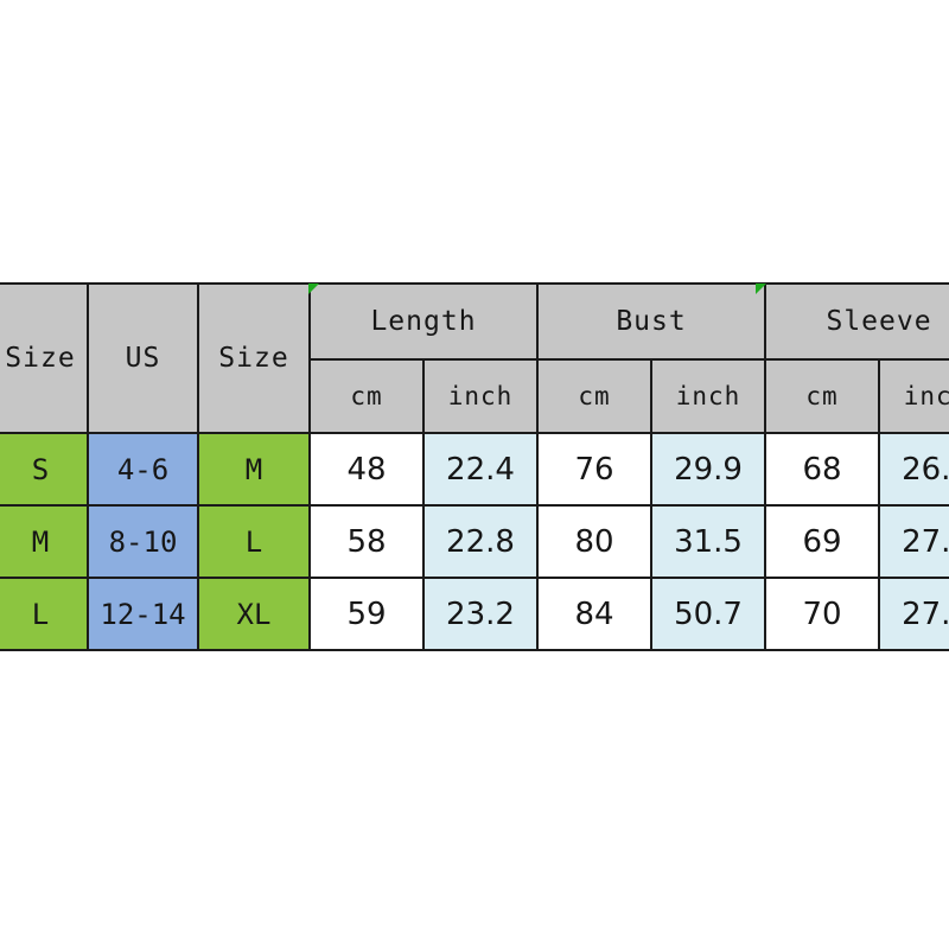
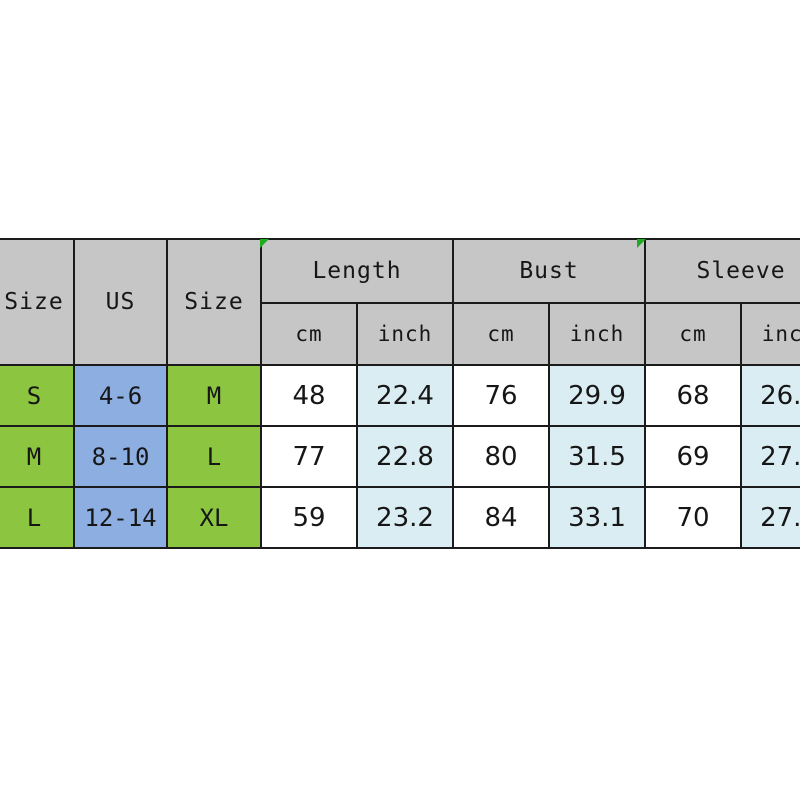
  Size	US	Size	Length	Bust	Sleeve
  cm	inch	cm	inch	cm	inc
  S	4-6	M	48	22.4	76	29.9	68	26.
- M	8-10	L	58	22.8	80	31.5	69	27.
+ M	8-10	L	77	22.8	80	31.5	69	27.
- L	12-14	XL	59	23.2	84	50.7	70	27.
+ L	12-14	XL	59	23.2	84	33.1	70	27.
